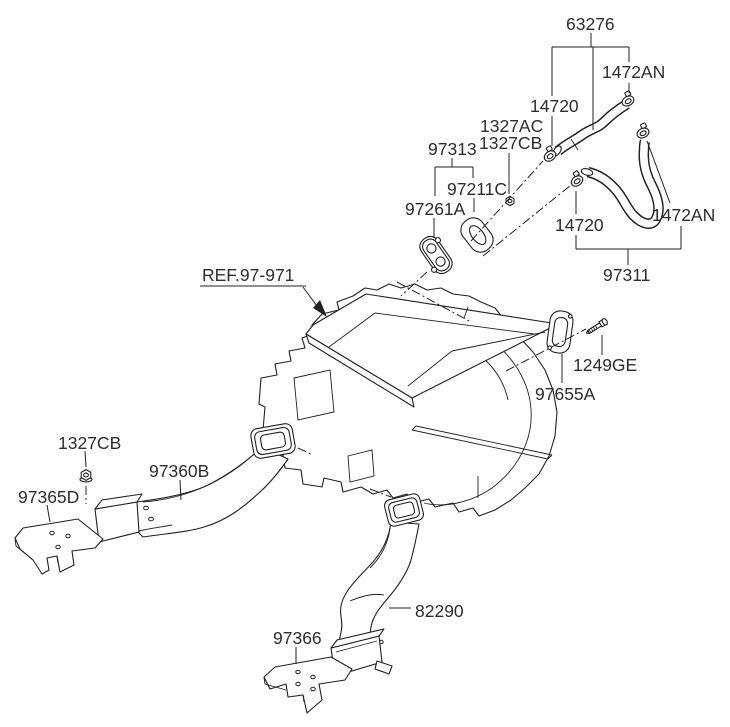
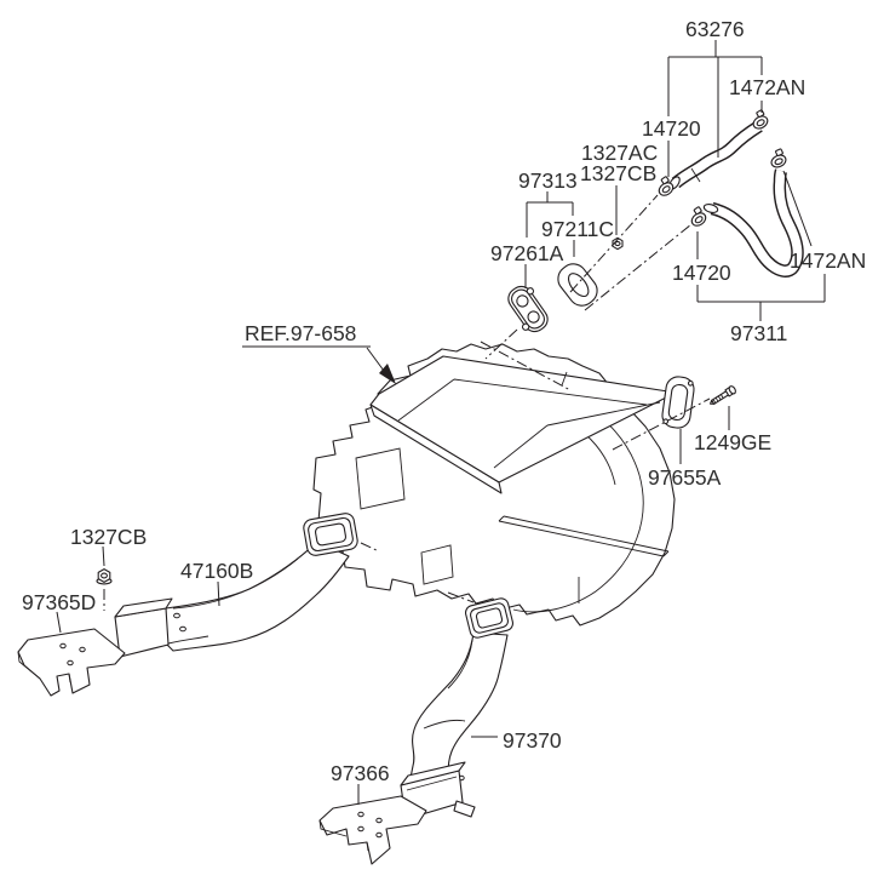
  63276
  1472AN
  14720
  1327AC
  1327CB
  97313
  97211C
  97261A
  1472AN
  14720
  97311
  1249GE
  97655A
  1327CB
- 97360B
+ 47160B
  97365D
- 82290
+ 97370
  97366
- REF.97-971
+ REF.97-658
